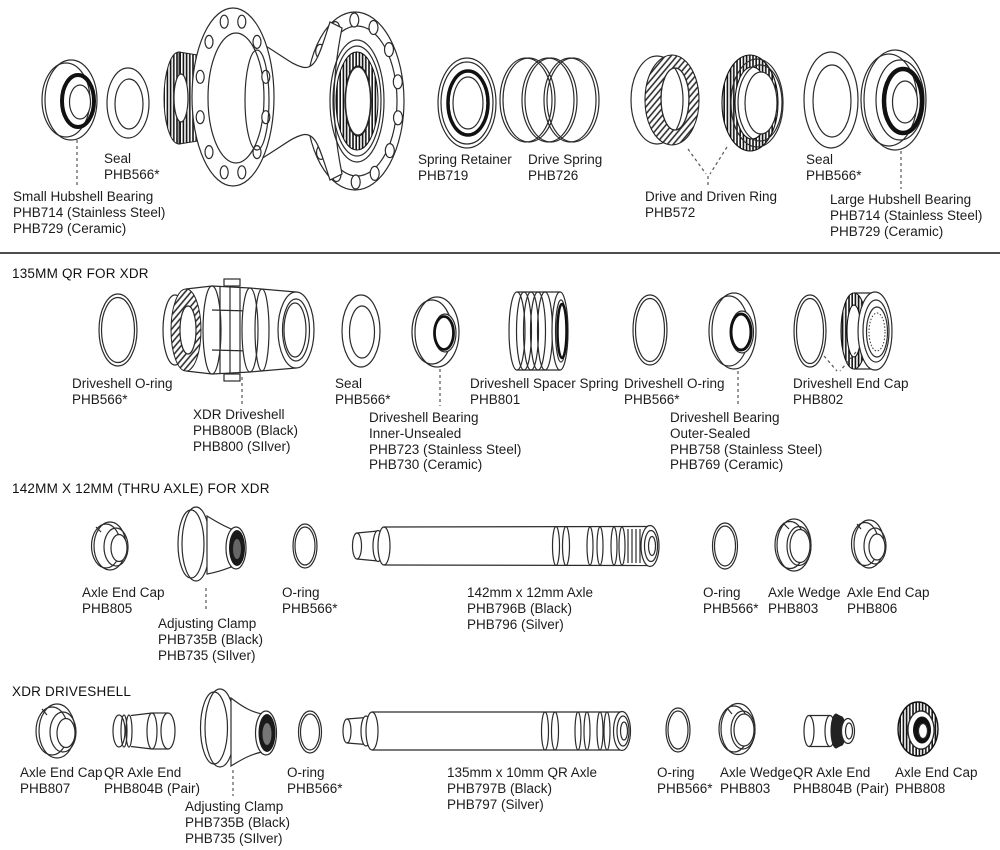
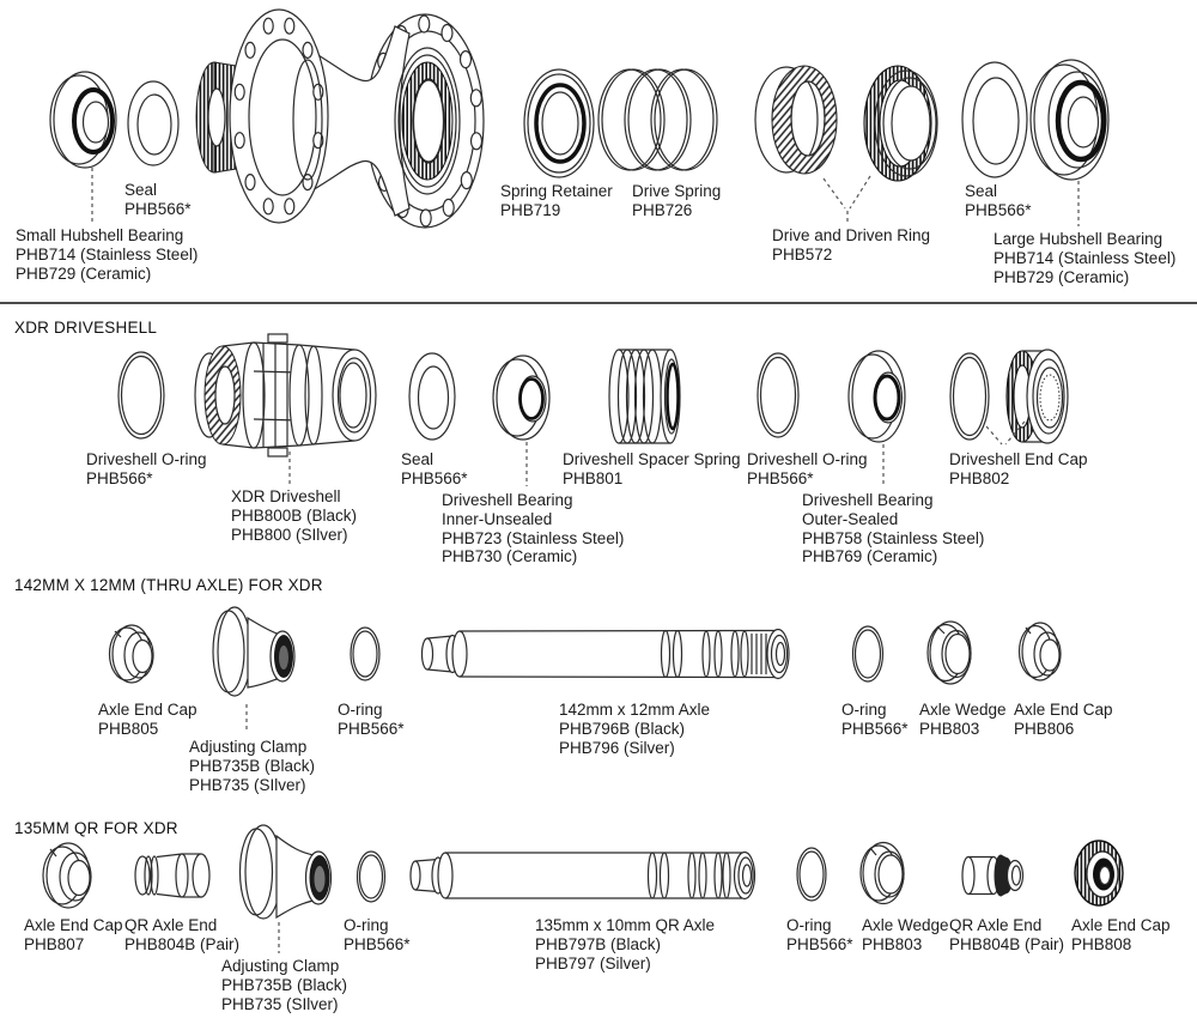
- 135MM QR FOR XDR
+ XDR DRIVESHELL
  142MM X 12MM (THRU AXLE) FOR XDR
- XDR DRIVESHELL
+ 135MM QR FOR XDR
  Seal
  PHB566*
  Small Hubshell Bearing
  PHB714 (Stainless Steel)
  PHB729 (Ceramic)
  Spring Retainer
  PHB719
  Drive Spring
  PHB726
  Drive and Driven Ring
  PHB572
  Seal
  PHB566*
  Large Hubshell Bearing
  PHB714 (Stainless Steel)
  PHB729 (Ceramic)
  Driveshell O-ring
  PHB566*
  XDR Driveshell
  PHB800B (Black)
  PHB800 (SIlver)
  Seal
  PHB566*
  Driveshell Bearing
  Inner-Unsealed
  PHB723 (Stainless Steel)
  PHB730 (Ceramic)
  Driveshell Spacer Spring
  PHB801
  Driveshell O-ring
  PHB566*
  Driveshell Bearing
  Outer-Sealed
  PHB758 (Stainless Steel)
  PHB769 (Ceramic)
  Driveshell End Cap
  PHB802
  Axle End Cap
  PHB805
  Adjusting Clamp
  PHB735B (Black)
  PHB735 (SIlver)
  O-ring
  PHB566*
  142mm x 12mm Axle
  PHB796B (Black)
  PHB796 (Silver)
  O-ring
  PHB566*
  Axle Wedge
  PHB803
  Axle End Cap
  PHB806
  Axle End Cap
  PHB807
  QR Axle End
  PHB804B (Pair)
  Adjusting Clamp
  PHB735B (Black)
  PHB735 (SIlver)
  O-ring
  PHB566*
  135mm x 10mm QR Axle
  PHB797B (Black)
  PHB797 (Silver)
  O-ring
  PHB566*
  Axle Wedge
  PHB803
  QR Axle End
  PHB804B (Pair)
  Axle End Cap
  PHB808
